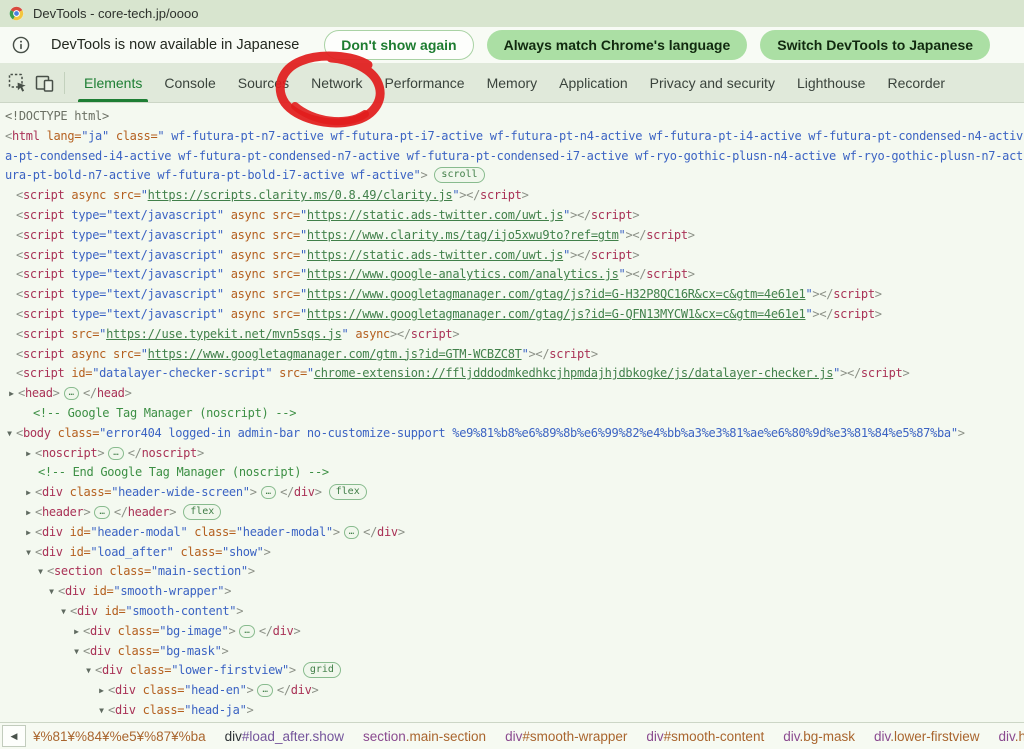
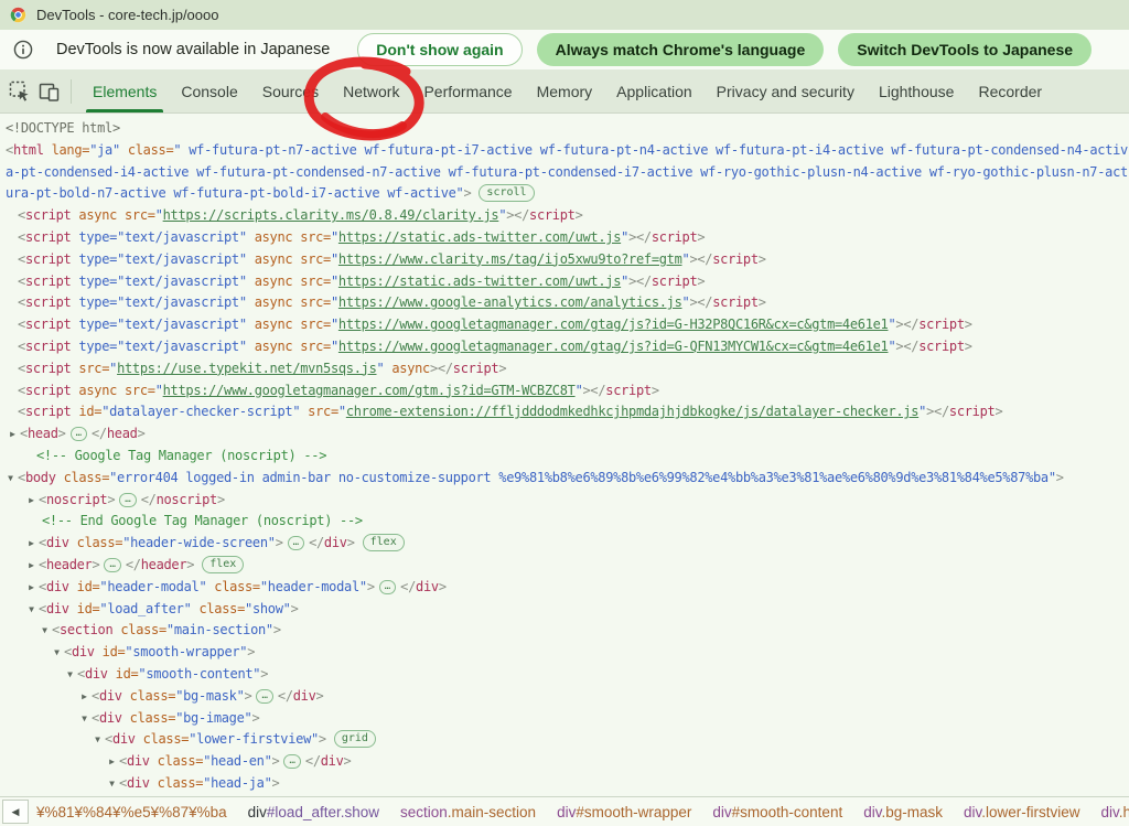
  DevTools - core-tech.jp/oooo
  DevTools is now available in Japanese
  Don't show again
  Always match Chrome's language
  Switch DevTools to Japanese
  Elements
  Console
  Sourcs
  Network
  Performance
  Memory
  Application
  Privacy and security
  Lighthouse
  Recorder
  <!DOCTYPE html>
  <html lang="ja" class=" wf-futura-pt-n7-active wf-futura-pt-i7-active wf-futura-pt-n4-active wf-futura-pt-i4-active wf-futura-pt-condensed-n4-activ
  a-pt-condensed-i4-active wf-futura-pt-condensed-n7-active wf-futura-pt-condensed-i7-active wf-ryo-gothic-plusn-n4-active wf-ryo-gothic-plusn-n7-act
  ura-pt-bold-n7-active wf-futura-pt-bold-i7-active wf-active"> scroll
  <script async src="https://scripts.clarity.ms/0.8.49/clarity.js"></script>
  <script type="text/javascript" async src="https://static.ads-twitter.com/uwt.js"></script>
  <script type="text/javascript" async src="https://www.clarity.ms/tag/ijo5xwu9to?ref=gtm"></script>
  <script type="text/javascript" async src="https://static.ads-twitter.com/uwt.js"></script>
  <script type="text/javascript" async src="https://www.google-analytics.com/analytics.js"></script>
  <script type="text/javascript" async src="https://www.googletagmanager.com/gtag/js?id=G-H32P8QC16R&cx=c&gtm=4e61e1"></script>
  <script type="text/javascript" async src="https://www.googletagmanager.com/gtag/js?id=G-QFN13MYCW1&cx=c&gtm=4e61e1"></script>
  <script src="https://use.typekit.net/mvn5sqs.js" async></script>
  <script async src="https://www.googletagmanager.com/gtm.js?id=GTM-WCBZC8T"></script>
  <script id="datalayer-checker-script" src="chrome-extension://ffljdddodmkedhkcjhpmdajhjdbkogke/js/datalayer-checker.js"></script>
  ▶
  <head> … </head>
  <!-- Google Tag Manager (noscript) -->
  ▼
  <body class="error404 logged-in admin-bar no-customize-support %e9%81%b8%e6%89%8b%e6%99%82%e4%bb%a3%e3%81%ae%e6%80%9d%e3%81%84%e5%87%ba">
  ▶
  <noscript> … </noscript>
  <!-- End Google Tag Manager (noscript) -->
  ▶
  <div class="header-wide-screen"> … </div> flex
  ▶
  <header> … </header> flex
  ▶
  <div id="header-modal" class="header-modal"> … </div>
  ▼
  <div id="load_after" class="show">
  ▼
  <section class="main-section">
  ▼
  <div id="smooth-wrapper">
  ▼
  <div id="smooth-content">
  ▶
- <div class="bg-image"> … </div>
+ <div class="bg-mask"> … </div>
  ▼
- <div class="bg-mask">
+ <div class="bg-image">
  ▼
  <div class="lower-firstview"> grid
  ▶
  <div class="head-en"> … </div>
  ▼
  <div class="head-ja">
  ◀
  ¥%81¥%84¥%e5¥%87¥%ba
  div#load_after.show
  section.main-section
  div#smooth-wrapper
  div#smooth-content
  div.bg-mask
  div.lower-firstview
  div.h
